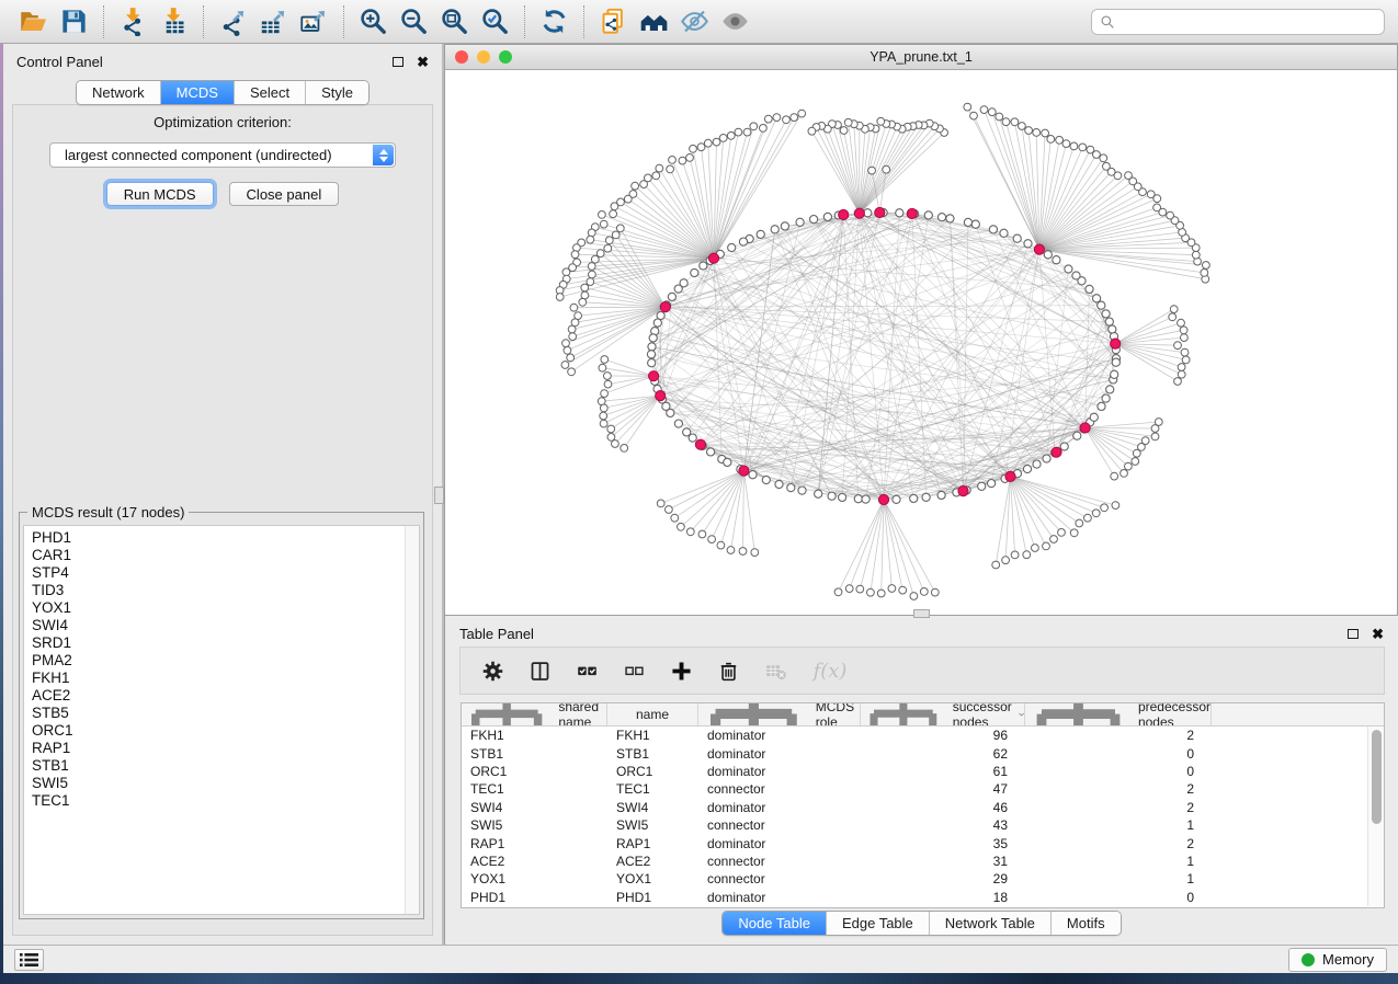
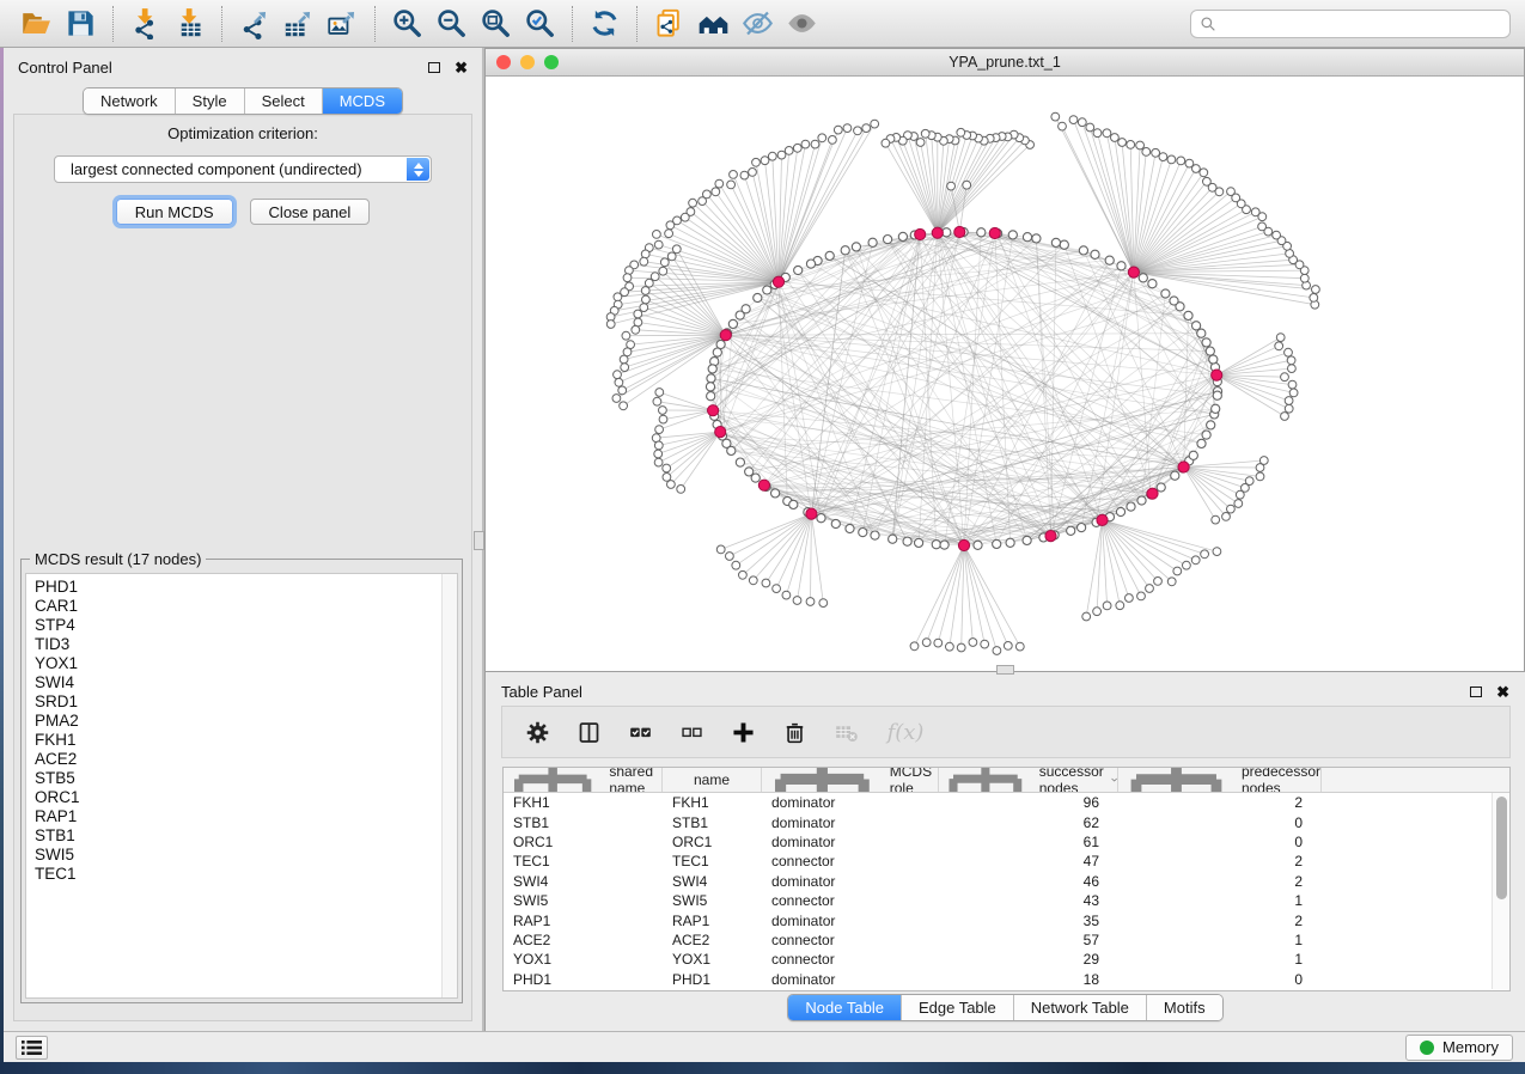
  Control Panel
  ✖
  Network
- MCDS
+ Style
  Select
- Style
+ MCDS
  Optimization criterion:
  largest connected component (undirected)
  Run MCDS
  Close panel
  MCDS result (17 nodes)
  PHD1
  CAR1
  STP4
  TID3
  YOX1
  SWI4
  SRD1
  PMA2
  FKH1
  ACE2
  STB5
  ORC1
  RAP1
  STB1
  SWI5
  TEC1
  YPA_prune.txt_1
  Table Panel
  ✖
  f(x)
  shared name
  name
  MCDS role
  successor nodes
  predecessor nodes
  FKH1
  FKH1
  dominator
  96
  2
  STB1
  STB1
  dominator
  62
  0
  ORC1
  ORC1
  dominator
  61
  0
  TEC1
  TEC1
  connector
  47
  2
  SWI4
  SWI4
  dominator
  46
  2
  SWI5
  SWI5
  connector
  43
  1
  RAP1
  RAP1
  dominator
  35
  2
  ACE2
  ACE2
  connector
- 31
+ 57
  1
  YOX1
  YOX1
  connector
  29
  1
  PHD1
  PHD1
  dominator
  18
  0
  Node Table
  Edge Table
  Network Table
  Motifs
  Memory
